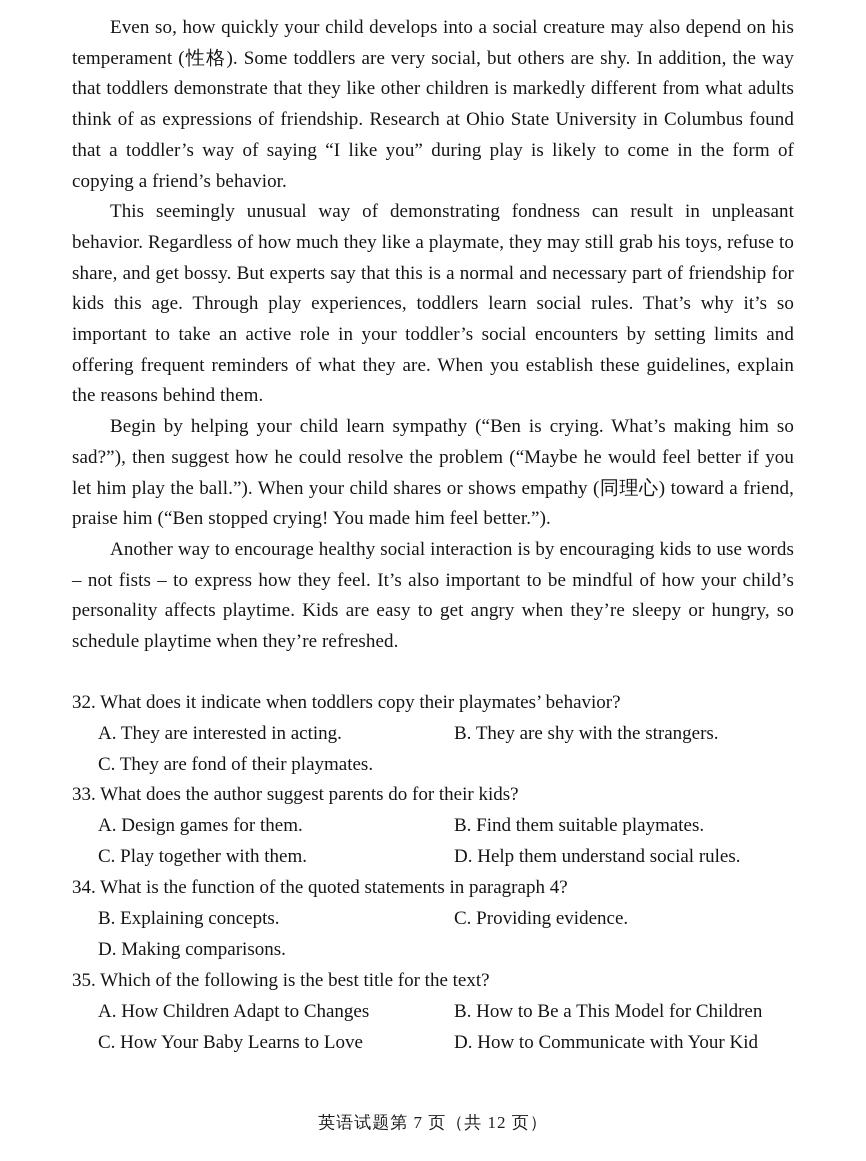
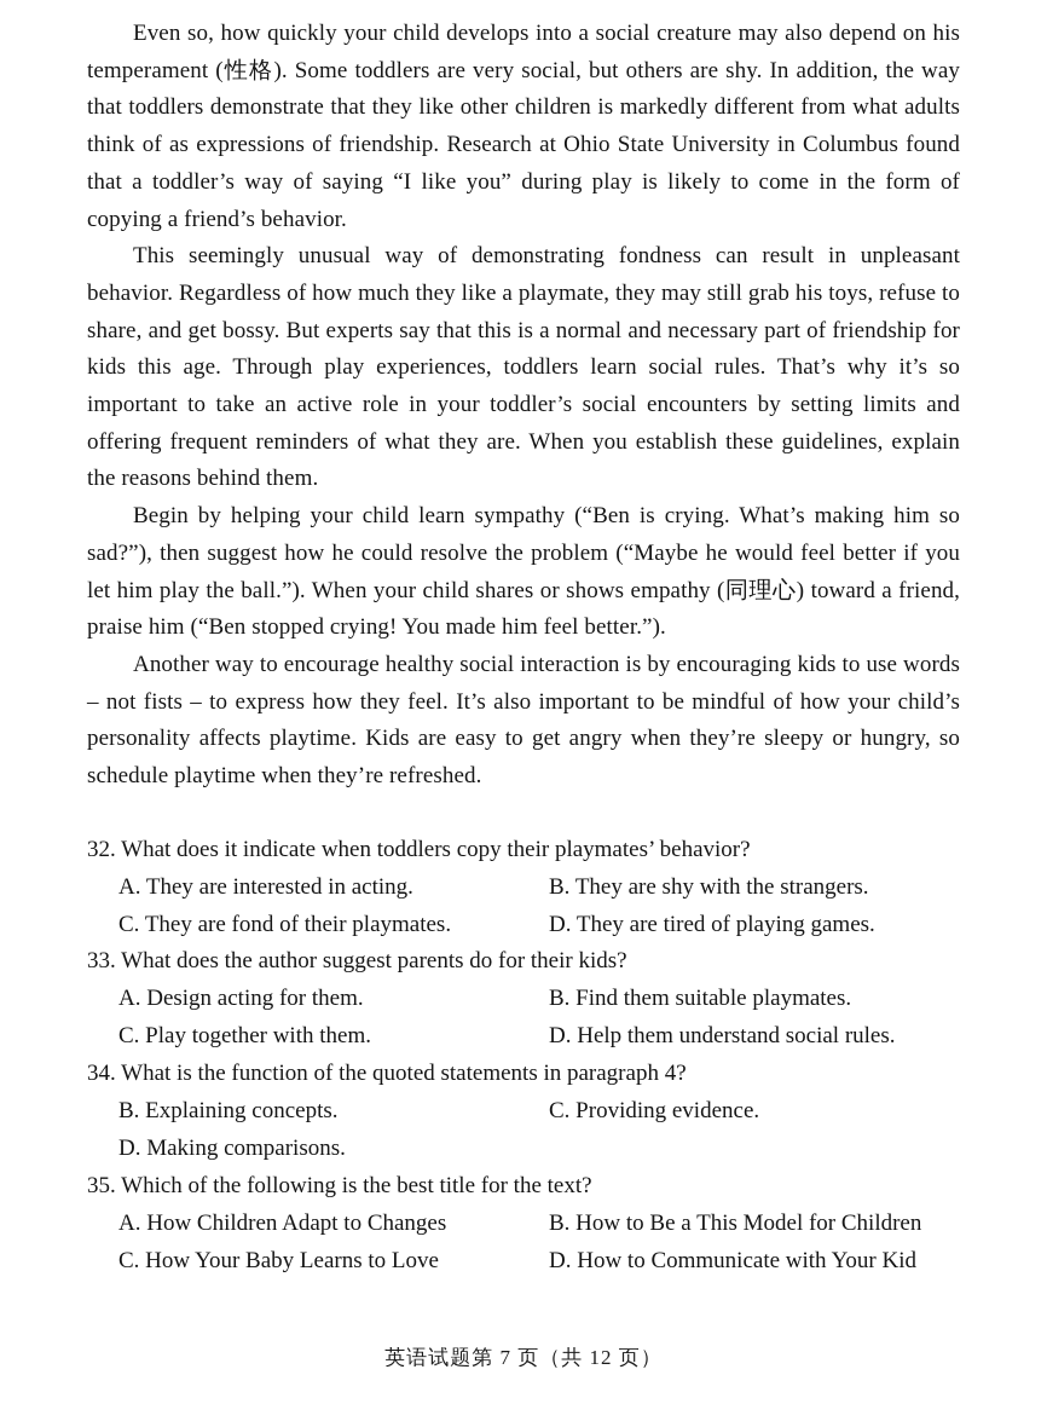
  Even so, how quickly your child develops into a social creature may also depend on his temperament (性格). Some toddlers are very social, but others are shy. In addition, the way that toddlers demonstrate that they like other children is markedly different from what adults think of as expressions of friendship. Research at Ohio State University in Columbus found that a toddler’s way of saying “I like you” during play is likely to come in the form of copying a friend’s behavior.
  This seemingly unusual way of demonstrating fondness can result in unpleasant behavior. Regardless of how much they like a playmate, they may still grab his toys, refuse to share, and get bossy. But experts say that this is a normal and necessary part of friendship for kids this age. Through play experiences, toddlers learn social rules. That’s why it’s so important to take an active role in your toddler’s social encounters by setting limits and offering frequent reminders of what they are. When you establish these guidelines, explain the reasons behind them.
  Begin by helping your child learn sympathy (“Ben is crying. What’s making him so sad?”), then suggest how he could resolve the problem (“Maybe he would feel better if you let him play the ball.”). When your child shares or shows empathy (同理心) toward a friend, praise him (“Ben stopped crying! You made him feel better.”).
  Another way to encourage healthy social interaction is by encouraging kids to use words – not fists – to express how they feel. It’s also important to be mindful of how your child’s personality affects playtime. Kids are easy to get angry when they’re sleepy or hungry, so schedule playtime when they’re refreshed.
  32. What does it indicate when toddlers copy their playmates’ behavior?
  A. They are interested in acting.
  B. They are shy with the strangers.
  C. They are fond of their playmates.
+ D. They are tired of playing games.
  33. What does the author suggest parents do for their kids?
- A. Design games for them.
+ A. Design acting for them.
  B. Find them suitable playmates.
  C. Play together with them.
  D. Help them understand social rules.
  34. What is the function of the quoted statements in paragraph 4?
  B. Explaining concepts.
  C. Providing evidence.
  D. Making comparisons.
  35. Which of the following is the best title for the text?
  A. How Children Adapt to Changes
  B. How to Be a This Model for Children
  C. How Your Baby Learns to Love
  D. How to Communicate with Your Kid
  英语试题第 7 页（共 12 页）
